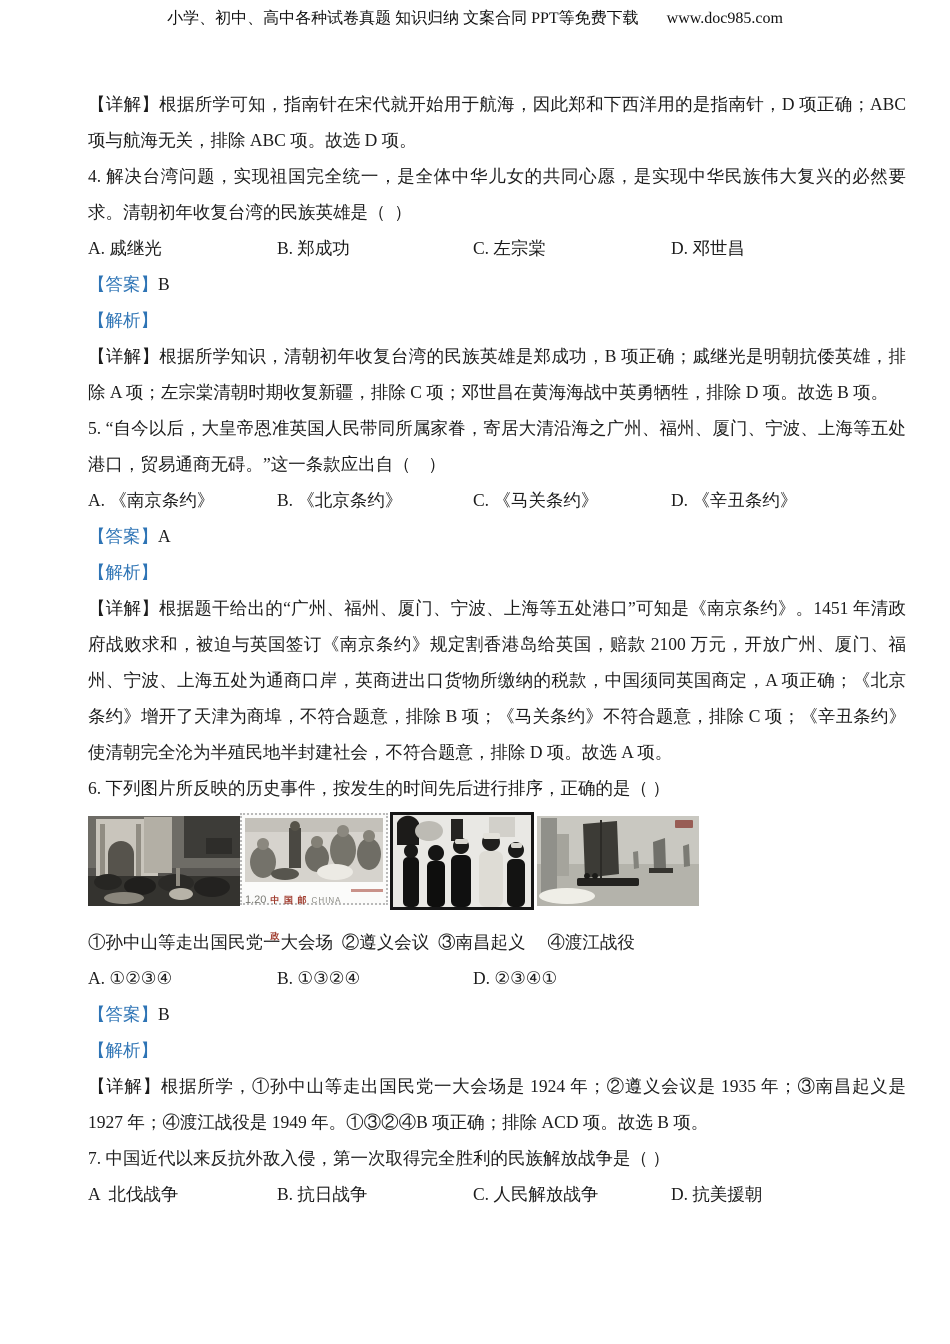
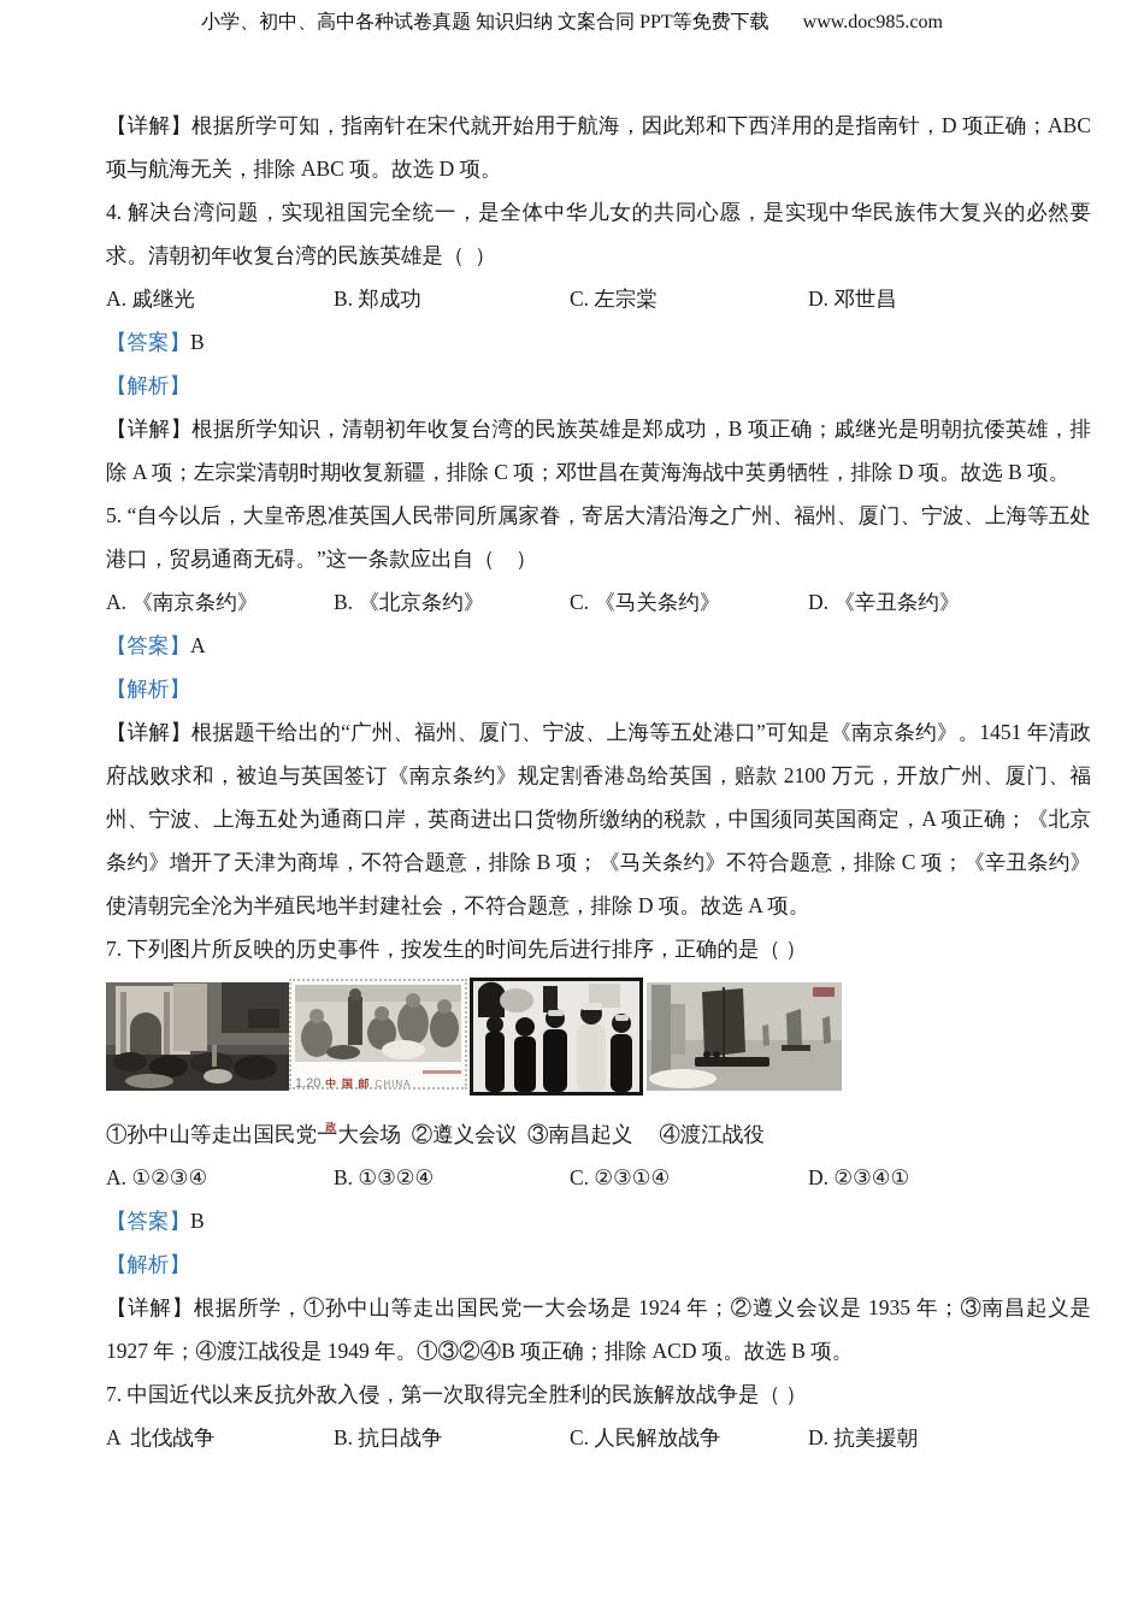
  小学、初中、高中各种试卷真题 知识归纳 文案合同 PPT等免费下载 www.doc985.com
  【详解】根据所学可知，指南针在宋代就开始用于航海，因此郑和下西洋用的是指南针，D 项正确；ABC 项与航海无关，排除 ABC 项。故选 D 项。
  4. 解决台湾问题，实现祖国完全统一，是全体中华儿女的共同心愿，是实现中华民族伟大复兴的必然要求。清朝初年收复台湾的民族英雄是（ ）
  A. 戚继光
  B. 郑成功
  C. 左宗棠
  D. 邓世昌
  【答案】B
  【解析】
  【详解】根据所学知识，清朝初年收复台湾的民族英雄是郑成功，B 项正确；戚继光是明朝抗倭英雄，排除 A 项；左宗棠清朝时期收复新疆，排除 C 项；邓世昌在黄海海战中英勇牺牲，排除 D 项。故选 B 项。
  5. “自今以后，大皇帝恩准英国人民带同所属家眷，寄居大清沿海之广州、福州、厦门、宁波、上海等五处港口，贸易通商无碍。”这一条款应出自（ ）
  A. 《南京条约》
  B. 《北京条约》
  C. 《马关条约》
  D. 《辛丑条约》
  【答案】A
  【解析】
  【详解】根据题干给出的“广州、福州、厦门、宁波、上海等五处港口”可知是《南京条约》。1451 年清政府战败求和，被迫与英国签订《南京条约》规定割香港岛给英国，赔款 2100 万元，开放广州、厦门、福州、宁波、上海五处为通商口岸，英商进出口货物所缴纳的税款，中国须同英国商定，A 项正确；《北京条约》增开了天津为商埠，不符合题意，排除 B 项；《马关条约》不符合题意，排除 C 项；《辛丑条约》使清朝完全沦为半殖民地半封建社会，不符合题意，排除 D 项。故选 A 项。
- 6. 下列图片所反映的历史事件，按发生的时间先后进行排序，正确的是（ ）
+ 7. 下列图片所反映的历史事件，按发生的时间先后进行排序，正确的是（ ）
  1.20
  中国邮政
  CHINA
  ①孙中山等走出国民党一大会场 ②遵义会议 ③南昌起义 ④渡江战役
  A. ①②③④
  B. ①③②④
+ C. ②③①④
  D. ②③④①
  【答案】B
  【解析】
  【详解】根据所学，①孙中山等走出国民党一大会场是 1924 年；②遵义会议是 1935 年；③南昌起义是 1927 年；④渡江战役是 1949 年。①③②④B 项正确；排除 ACD 项。故选 B 项。
  7. 中国近代以来反抗外敌入侵，第一次取得完全胜利的民族解放战争是（ ）
  A 北伐战争
  B. 抗日战争
  C. 人民解放战争
  D. 抗美援朝
